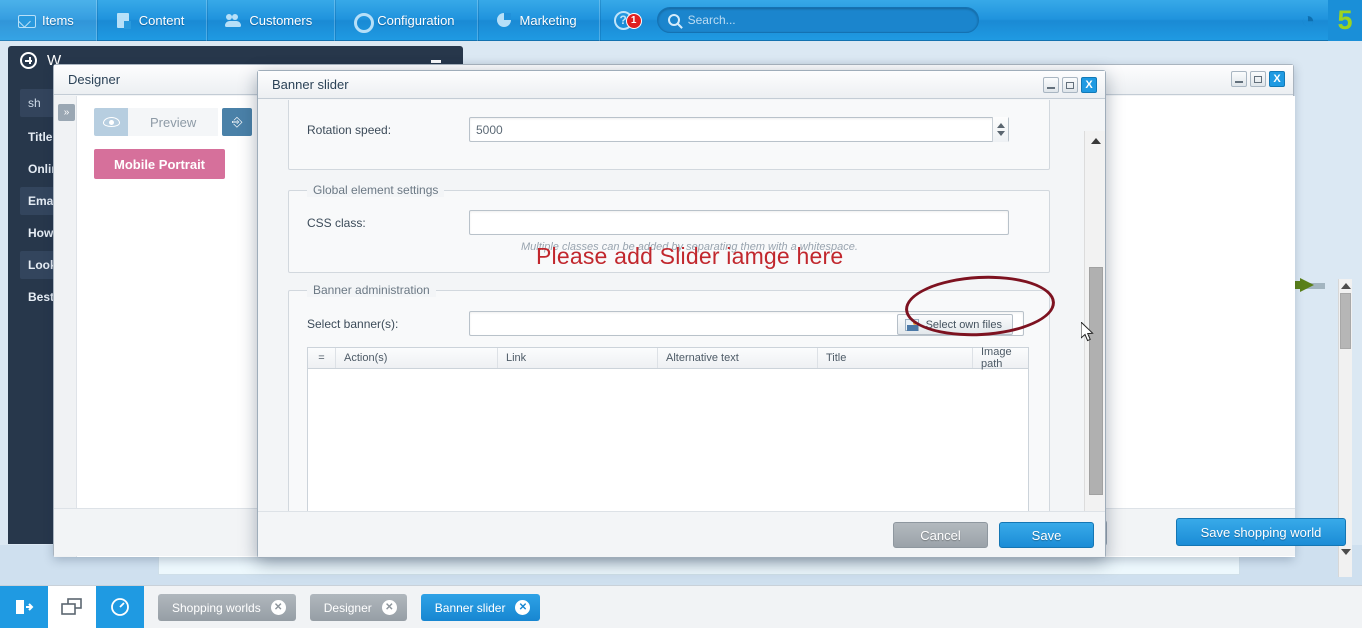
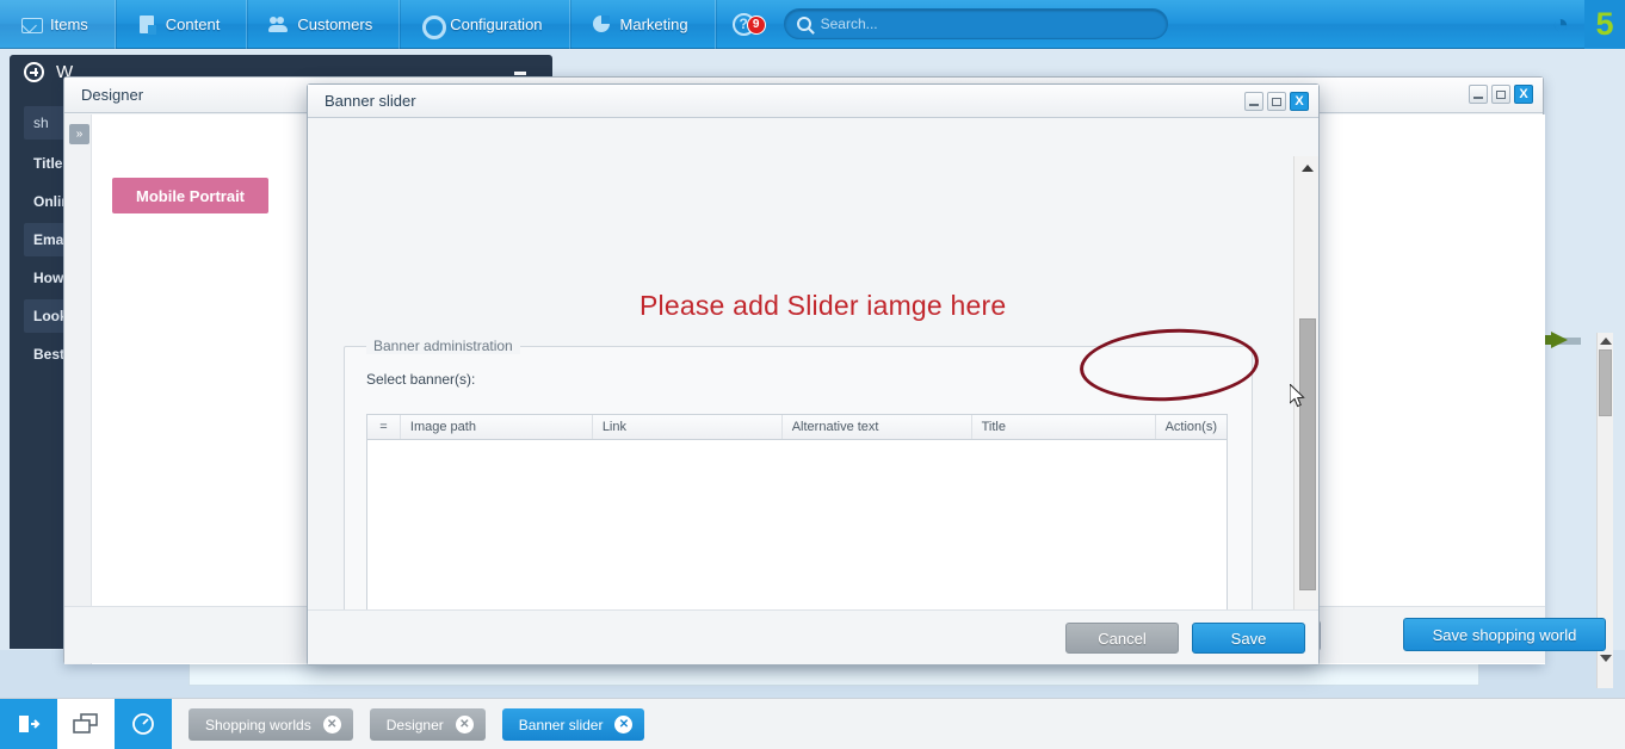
  Items
  Content
  Customers
  Configuration
  Marketing
  ?
- 1
+ 9
  Search...
  ◔
  5
  W
  sh
  Title
  Onli
  Ema
  How
  Loo
  Best
  Designer
  X
  »
- Preview
- ⎆
  Mobile Portrait
  Save shopping world
  Banner slider
  X
- Rotation speed:
- 5000
- Global element settings
- CSS class:
- Multiple classes can be added by separating them with a whitespace.
  Banner administration
  Select banner(s):
- Select own files
  =
- Action(s)
+ Image path
  Link
  Alternative text
  Title
- Image path
+ Action(s)
  Cancel
  Save
  Please add Slider iamge here
  Shopping worlds
  ✕
  Designer
  ✕
  Banner slider
  ✕
